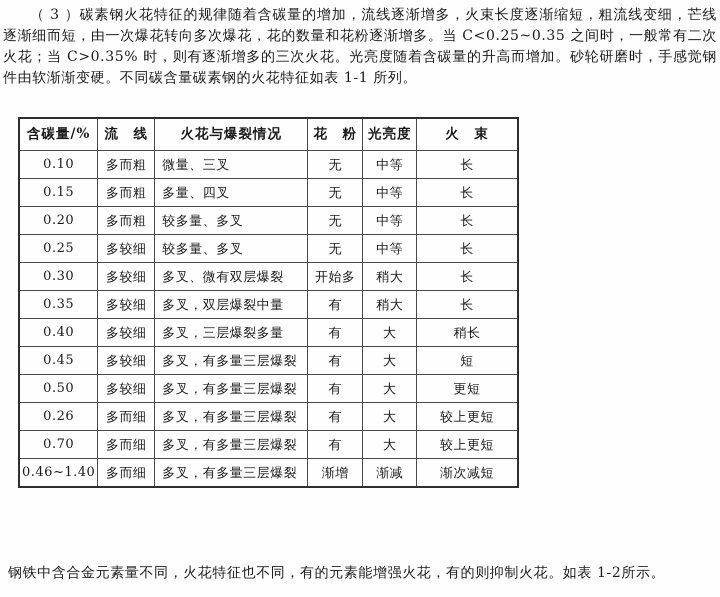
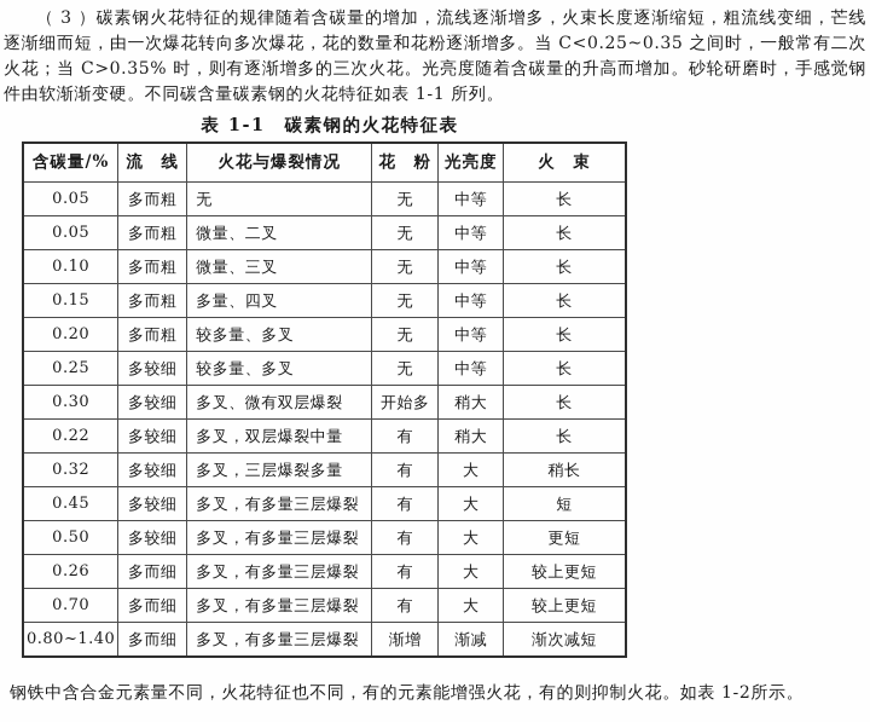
  （ 3 ）碳素钢火花特征的规律随着含碳量的增加，流线逐渐增多，火束长度逐渐缩短，粗流线变细，芒线逐渐细而短，由一次爆花转向多次爆花，花的数量和花粉逐渐增多。当 C<0.25~0.35 之间时，一般常有二次火花；当 C>0.35% 时，则有逐渐增多的三次火花。光亮度随着含碳量的升高而增加。砂轮研磨时，手感觉钢件由软渐渐变硬。不同碳含量碳素钢的火花特征如表 1-1 所列。
+ 表 1-1 碳素钢的火花特征表
  含碳量/%	流 线	火花与爆裂情况	花 粉	光亮度	火 束
+ 0.05	多而粗	无	无	中等	长
+ 0.05	多而粗	微量、二叉	无	中等	长
  0.10	多而粗	微量、三叉	无	中等	长
  0.15	多而粗	多量、四叉	无	中等	长
  0.20	多而粗	较多量、多叉	无	中等	长
  0.25	多较细	较多量、多叉	无	中等	长
  0.30	多较细	多叉、微有双层爆裂	开始多	稍大	长
- 0.35	多较细	多叉，双层爆裂中量	有	稍大	长
+ 0.22	多较细	多叉，双层爆裂中量	有	稍大	长
- 0.40	多较细	多叉，三层爆裂多量	有	大	稍长
+ 0.32	多较细	多叉，三层爆裂多量	有	大	稍长
  0.45	多较细	多叉，有多量三层爆裂	有	大	短
  0.50	多较细	多叉，有多量三层爆裂	有	大	更短
  0.26	多而细	多叉，有多量三层爆裂	有	大	较上更短
  0.70	多而细	多叉，有多量三层爆裂	有	大	较上更短
- 0.46~1.40	多而细	多叉，有多量三层爆裂	渐增	渐减	渐次减短
+ 0.80~1.40	多而细	多叉，有多量三层爆裂	渐增	渐减	渐次减短
  钢铁中含合金元素量不同，火花特征也不同，有的元素能增强火花，有的则抑制火花。如表 1-2所示。
